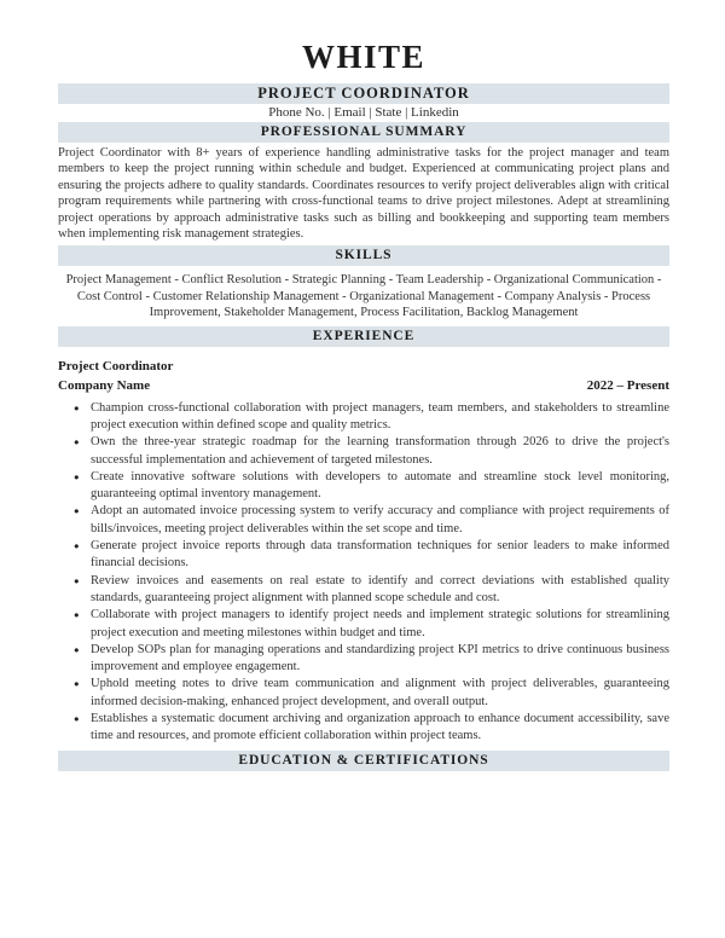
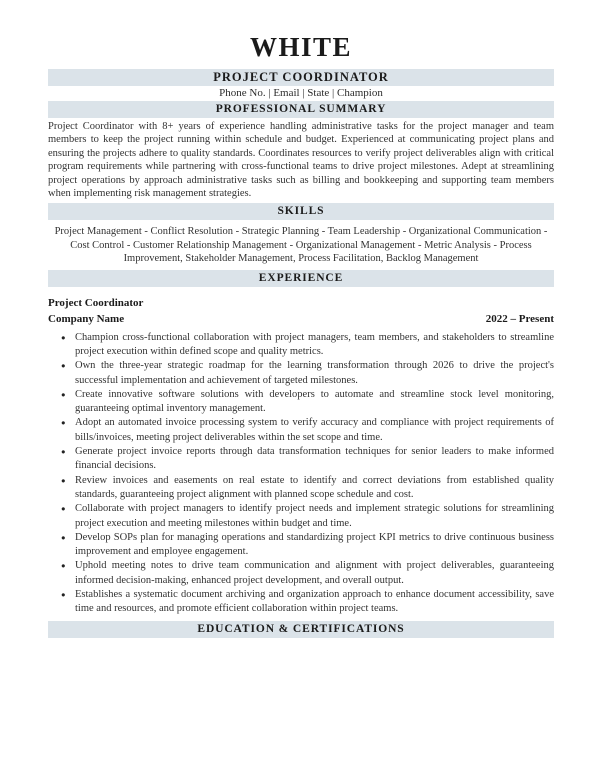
  WHITE
  PROJECT COORDINATOR
- Phone No. | Email | State | Linkedin
+ Phone No. | Email | State | Champion
  PROFESSIONAL SUMMARY
  Project Coordinator with 8+ years of experience handling administrative tasks for the project manager and team members to keep the project running within schedule and budget. Experienced at communicating project plans and ensuring the projects adhere to quality standards. Coordinates resources to verify project deliverables align with critical program requirements while partnering with cross-functional teams to drive project milestones. Adept at streamlining project operations by approach administrative tasks such as billing and bookkeeping and supporting team members when implementing risk management strategies.
  SKILLS
- Project Management - Conflict Resolution - Strategic Planning - Team Leadership - Organizational Communication - Cost Control - Customer Relationship Management - Organizational Management - Company Analysis - Process Improvement, Stakeholder Management, Process Facilitation, Backlog Management
+ Project Management - Conflict Resolution - Strategic Planning - Team Leadership - Organizational Communication - Cost Control - Customer Relationship Management - Organizational Management - Metric Analysis - Process Improvement, Stakeholder Management, Process Facilitation, Backlog Management
  EXPERIENCE
  Project Coordinator
  Company Name
  2022 – Present
  Champion cross-functional collaboration with project managers, team members, and stakeholders to streamline project execution within defined scope and quality metrics.
  Own the three-year strategic roadmap for the learning transformation through 2026 to drive the project's successful implementation and achievement of targeted milestones.
  Create innovative software solutions with developers to automate and streamline stock level monitoring, guaranteeing optimal inventory management.
  Adopt an automated invoice processing system to verify accuracy and compliance with project requirements of bills/invoices, meeting project deliverables within the set scope and time.
  Generate project invoice reports through data transformation techniques for senior leaders to make informed financial decisions.
- Review invoices and easements on real estate to identify and correct deviations with established quality standards, guaranteeing project alignment with planned scope schedule and cost.
+ Review invoices and easements on real estate to identify and correct deviations from established quality standards, guaranteeing project alignment with planned scope schedule and cost.
  Collaborate with project managers to identify project needs and implement strategic solutions for streamlining project execution and meeting milestones within budget and time.
  Develop SOPs plan for managing operations and standardizing project KPI metrics to drive continuous business improvement and employee engagement.
  Uphold meeting notes to drive team communication and alignment with project deliverables, guaranteeing informed decision-making, enhanced project development, and overall output.
  Establishes a systematic document archiving and organization approach to enhance document accessibility, save time and resources, and promote efficient collaboration within project teams.
  EDUCATION & CERTIFICATIONS
